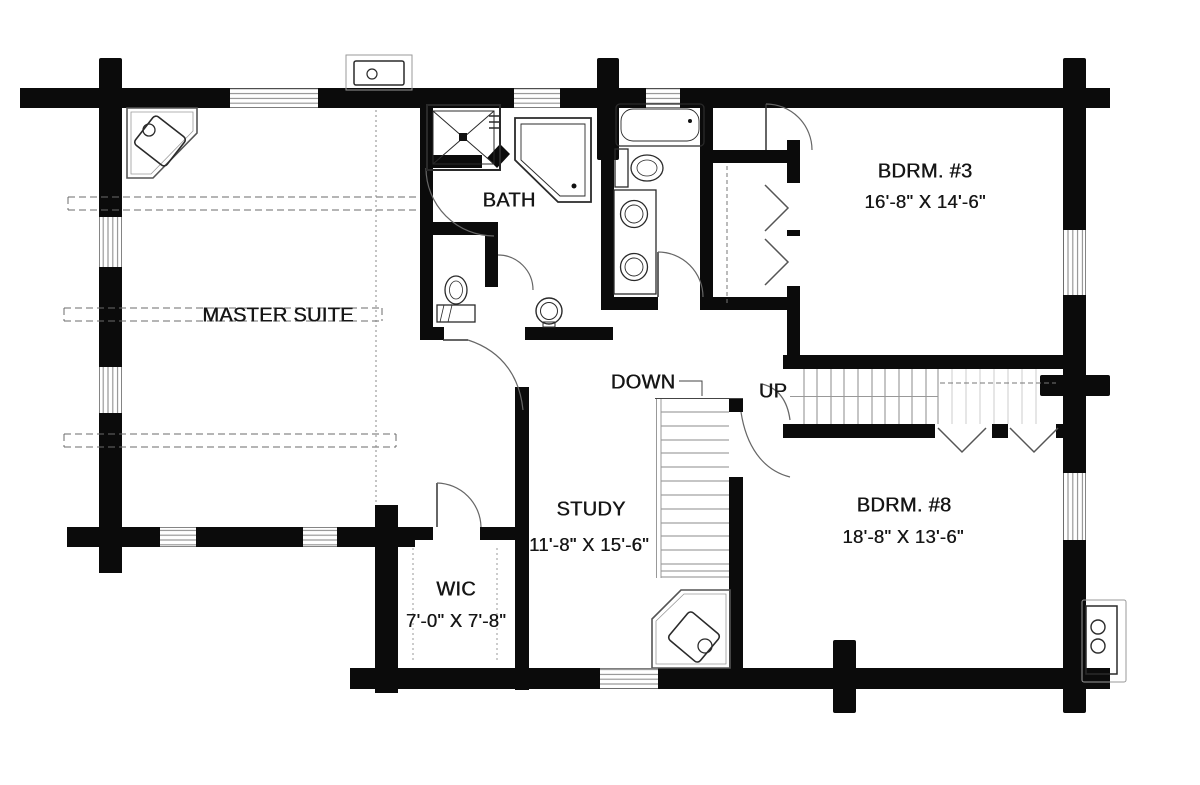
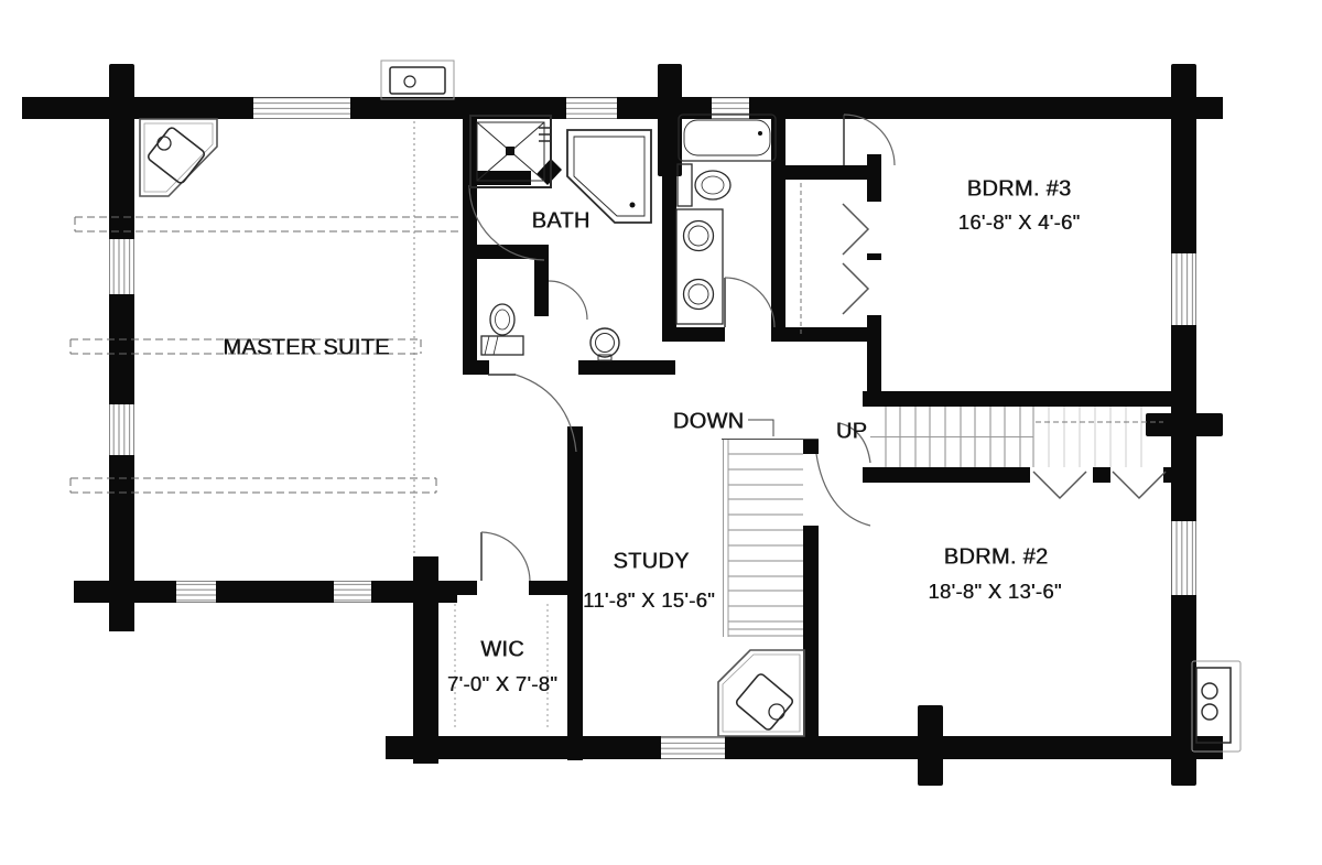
  MASTER SUITE
  BATH
  BDRM. #3
- 16'-8" X 14'-6"
+ 16'-8" X 4'-6"
- BDRM. #8
+ BDRM. #2
  18'-8" X 13'-6"
  STUDY
  11'-8" X 15'-6"
  WIC
  7'-0" X 7'-8"
  DOWN
  UP
